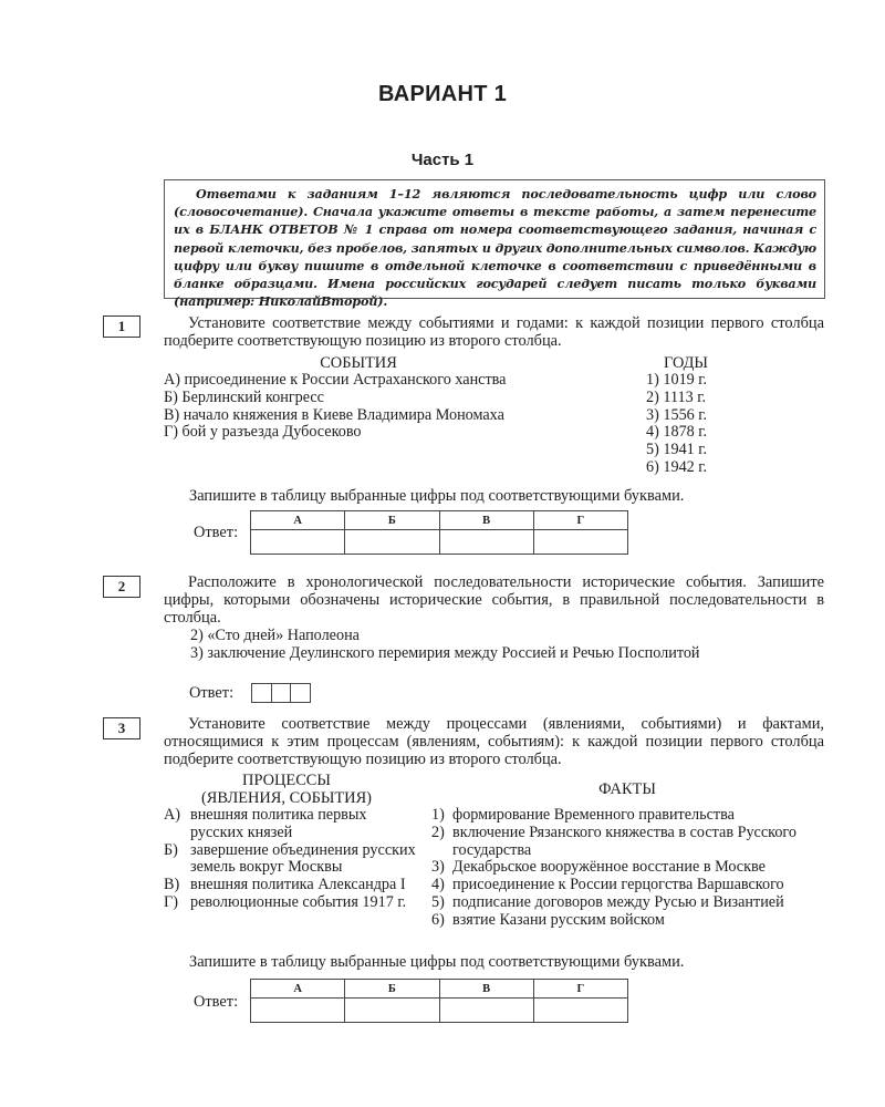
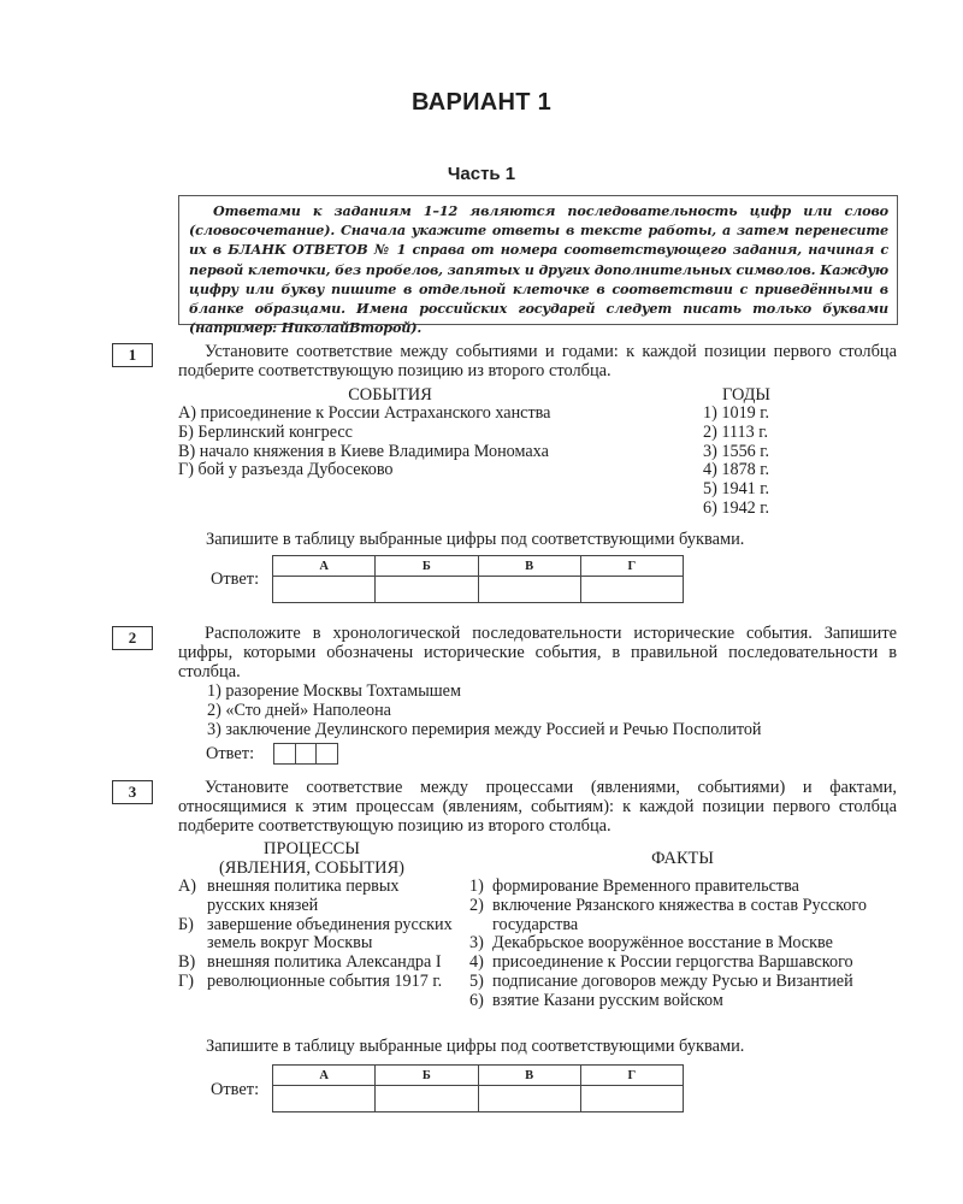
  ВАРИАНТ 1
  Часть 1
  Ответами к заданиям 1–12 являются последовательность цифр или слово (словосочетание). Сначала укажите ответы в тексте работы, а затем перенесите их в БЛАНК ОТВЕТОВ № 1 справа от номера соответствующего задания, начиная с первой клеточки, без пробелов, запятых и других дополнительных символов. Каждую цифру или букву пишите в отдельной клеточке в соответствии с приведёнными в бланке образцами. Имена российских государей следует писать только буквами (например: НиколайВторой).
  1
  Установите соответствие между событиями и годами: к каждой позиции первого столбца подберите соответствующую позицию из второго столбца.
  СОБЫТИЯ
  ГОДЫ
  А) присоединение к России Астраханского ханства
  Б) Берлинский конгресс
  В) начало княжения в Киеве Владимира Мономаха
  Г) бой у разъезда Дубосеково
  1) 1019 г.
  2) 1113 г.
  3) 1556 г.
  4) 1878 г.
  5) 1941 г.
  6) 1942 г.
  Запишите в таблицу выбранные цифры под соответствующими буквами.
  Ответ:
  А	Б	В	Г
  2
  Расположите в хронологической последовательности исторические события. Запишите цифры, которыми обозначены исторические события, в правильной последовательности в столбца.
+ 1) разорение Москвы Тохтамышем
  2) «Сто дней» Наполеона
  3) заключение Деулинского перемирия между Россией и Речью Посполитой
  Ответ:
  3
  Установите соответствие между процессами (явлениями, событиями) и фактами, относящимися к этим процессам (явлениям, событиям): к каждой позиции первого столбца подберите соответствующую позицию из второго столбца.
  ПРОЦЕССЫ
  (ЯВЛЕНИЯ, СОБЫТИЯ)
  ФАКТЫ
  А)
  внешняя политика первых русских князей
  Б)
  завершение объединения русских земель вокруг Москвы
  В)
  внешняя политика Александра I
  Г)
  революционные события 1917 г.
  1)
  формирование Временного правительства
  2)
  включение Рязанского княжества в состав Русского государства
  3)
  Декабрьское вооружённое восстание в Москве
  4)
  присоединение к России герцогства Варшавского
  5)
  подписание договоров между Русью и Византией
  6)
  взятие Казани русским войском
  Запишите в таблицу выбранные цифры под соответствующими буквами.
  Ответ:
  А	Б	В	Г
